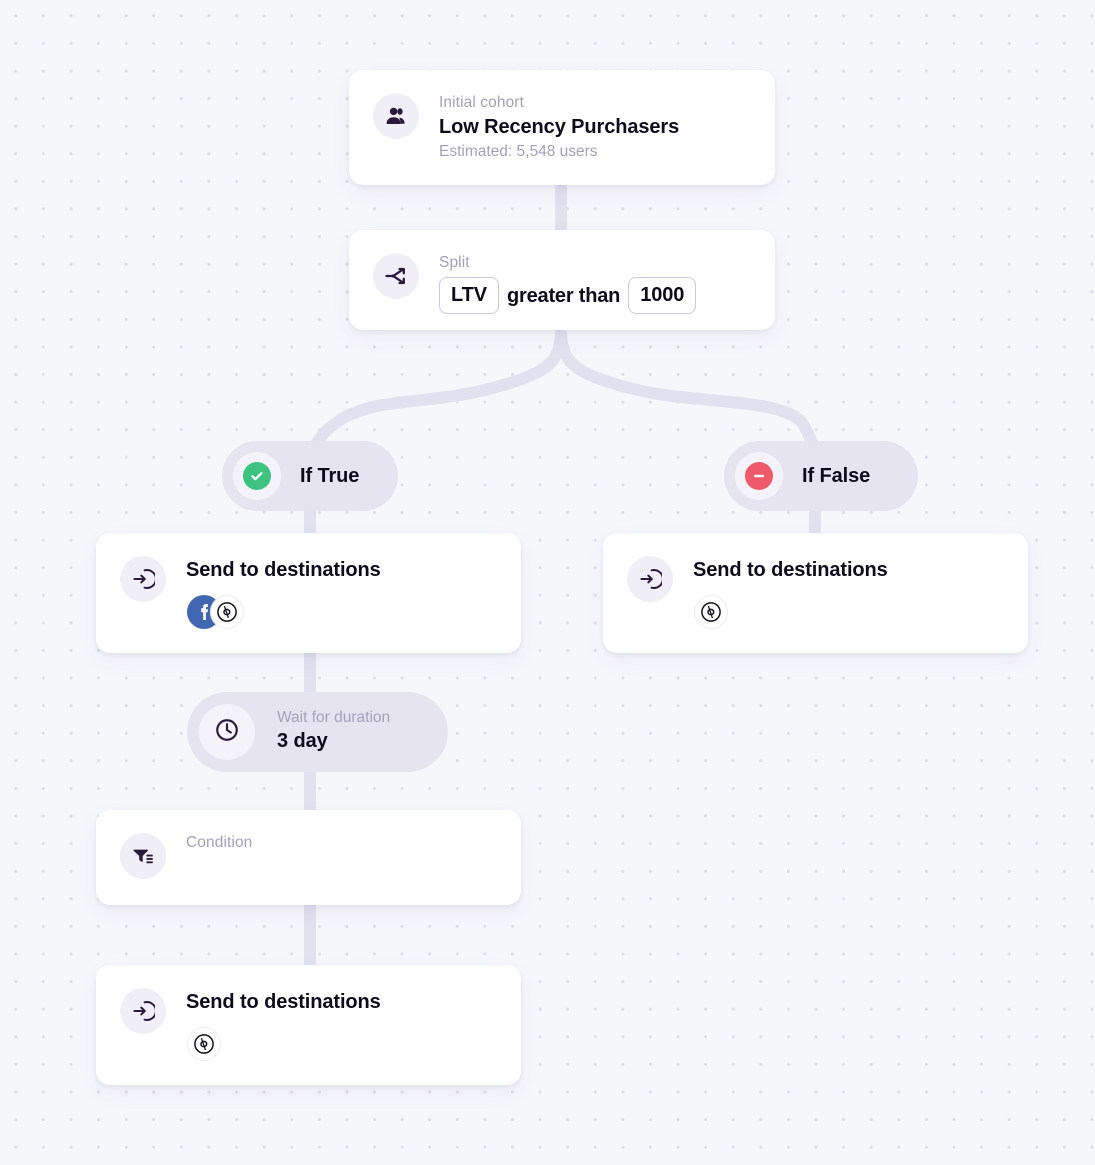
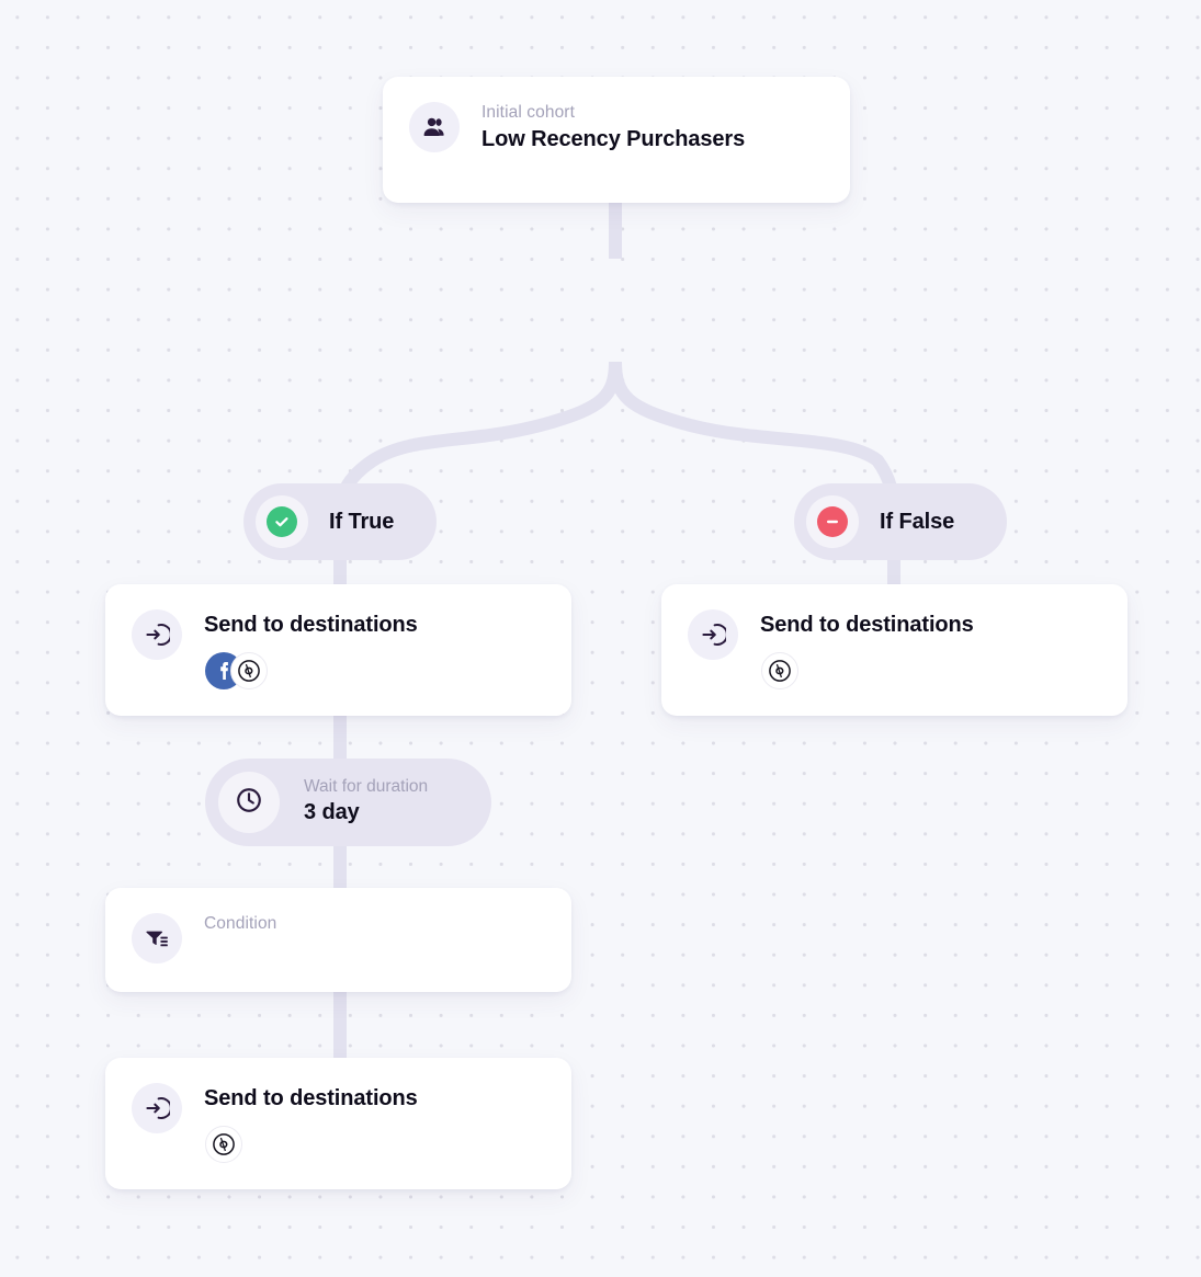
  Initial cohort
  Low Recency Purchasers
- Estimated: 5,548 users
- Split
- LTV
- greater than
- 1000
  If True
  If False
  Send to destinations
  Send to destinations
  Wait for duration
  3 day
  Condition
  Send to destinations
